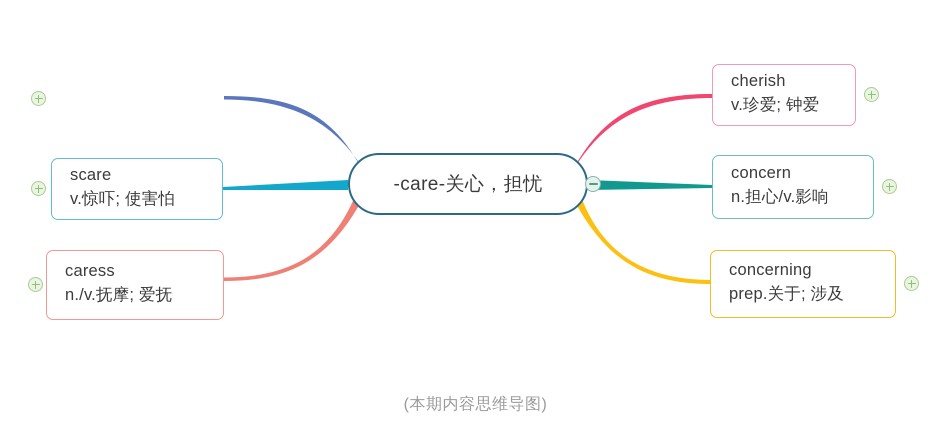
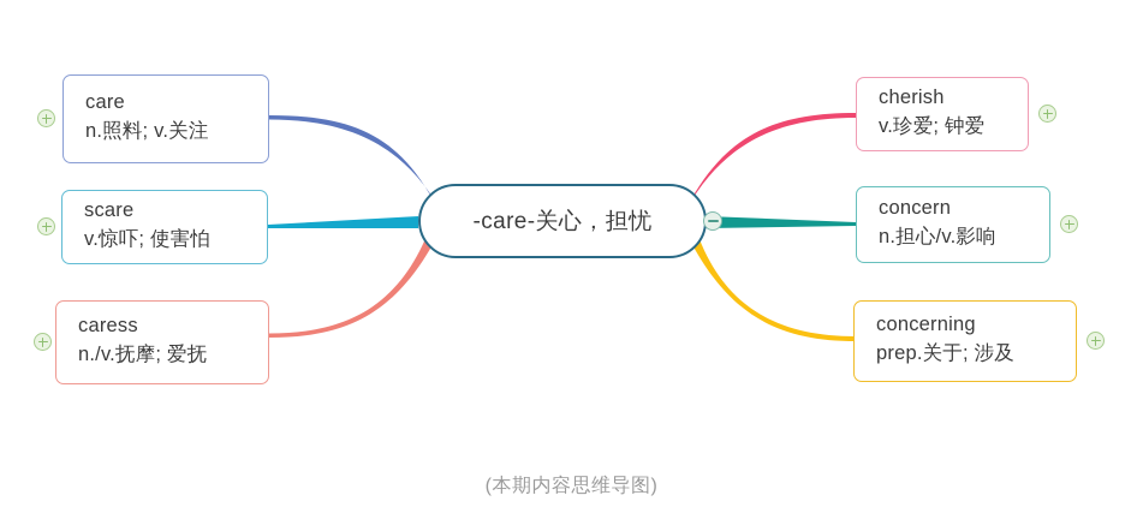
+ care
+ n.照料; v.关注
  scare
  v.惊吓; 使害怕
  caress
  n./v.抚摩; 爱抚
  -care-关心，担忧
  cherish
  v.珍爱; 钟爱
  concern
  n.担心/v.影响
  concerning
  prep.关于; 涉及
  (本期内容思维导图)
